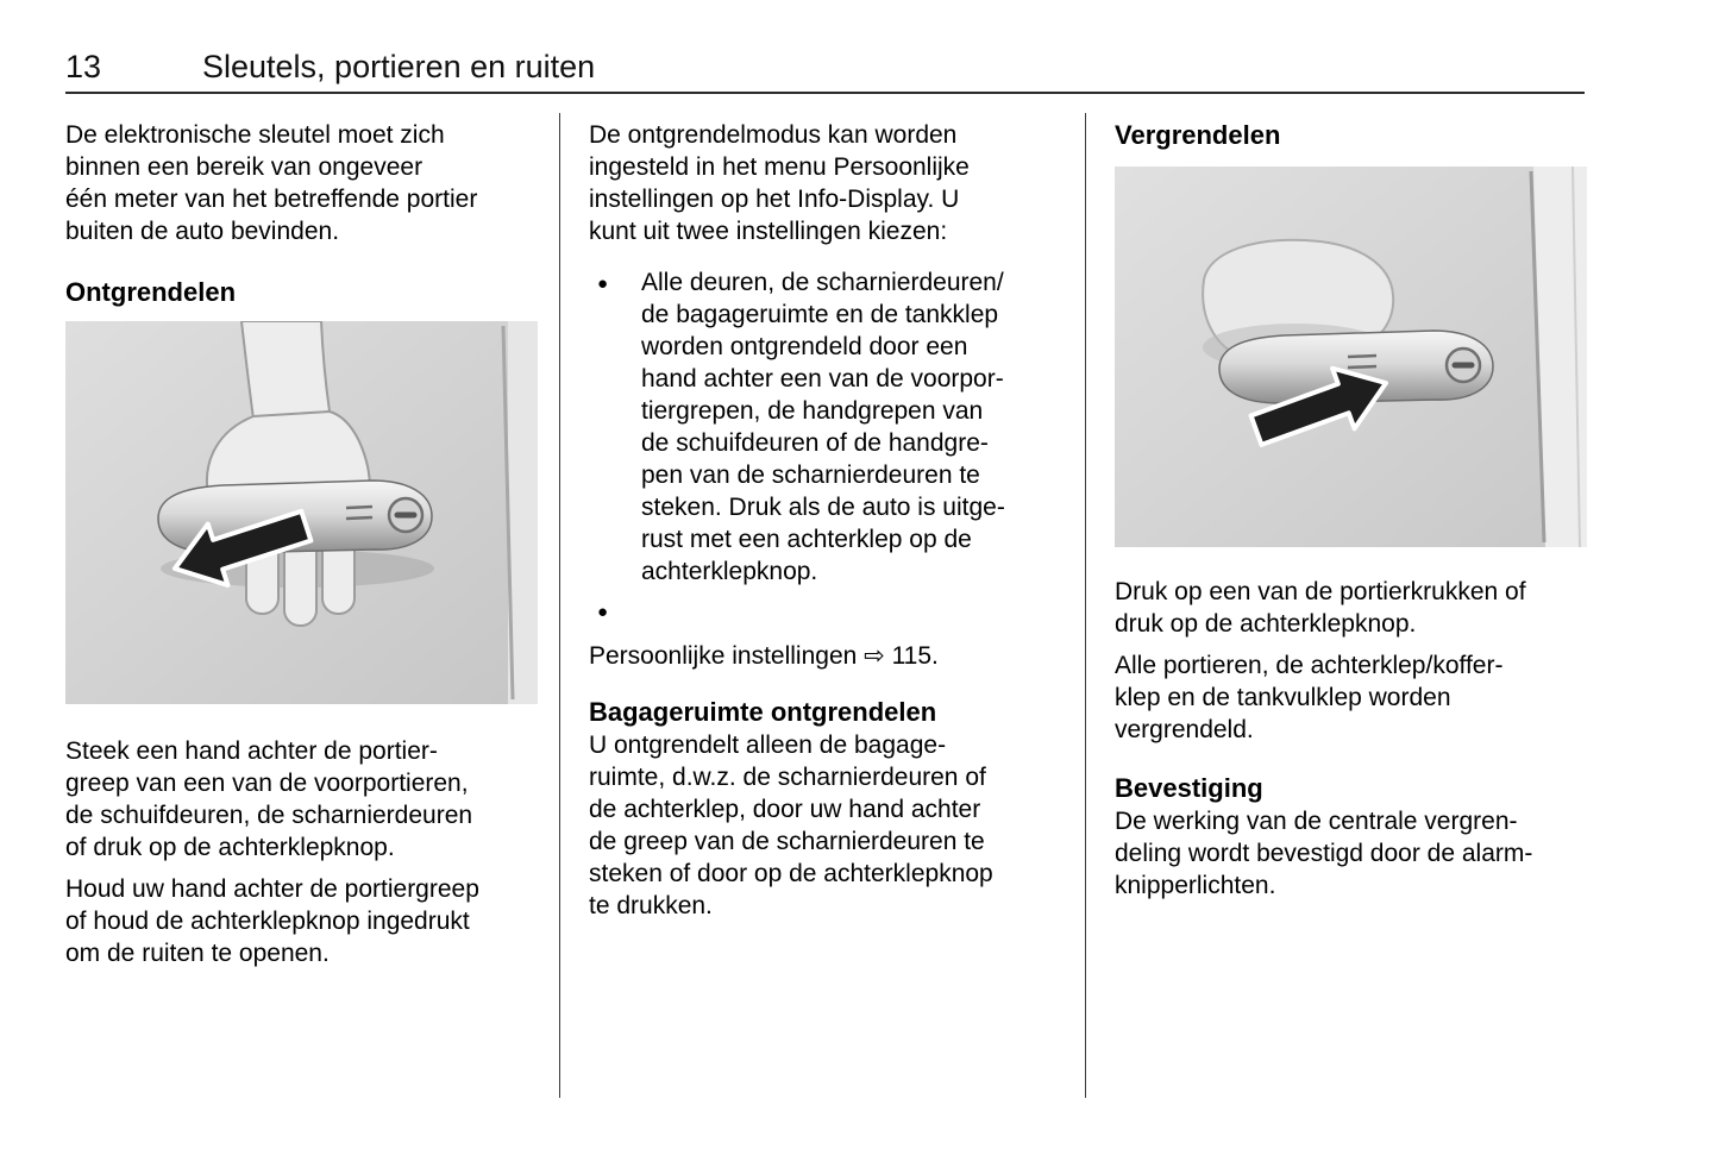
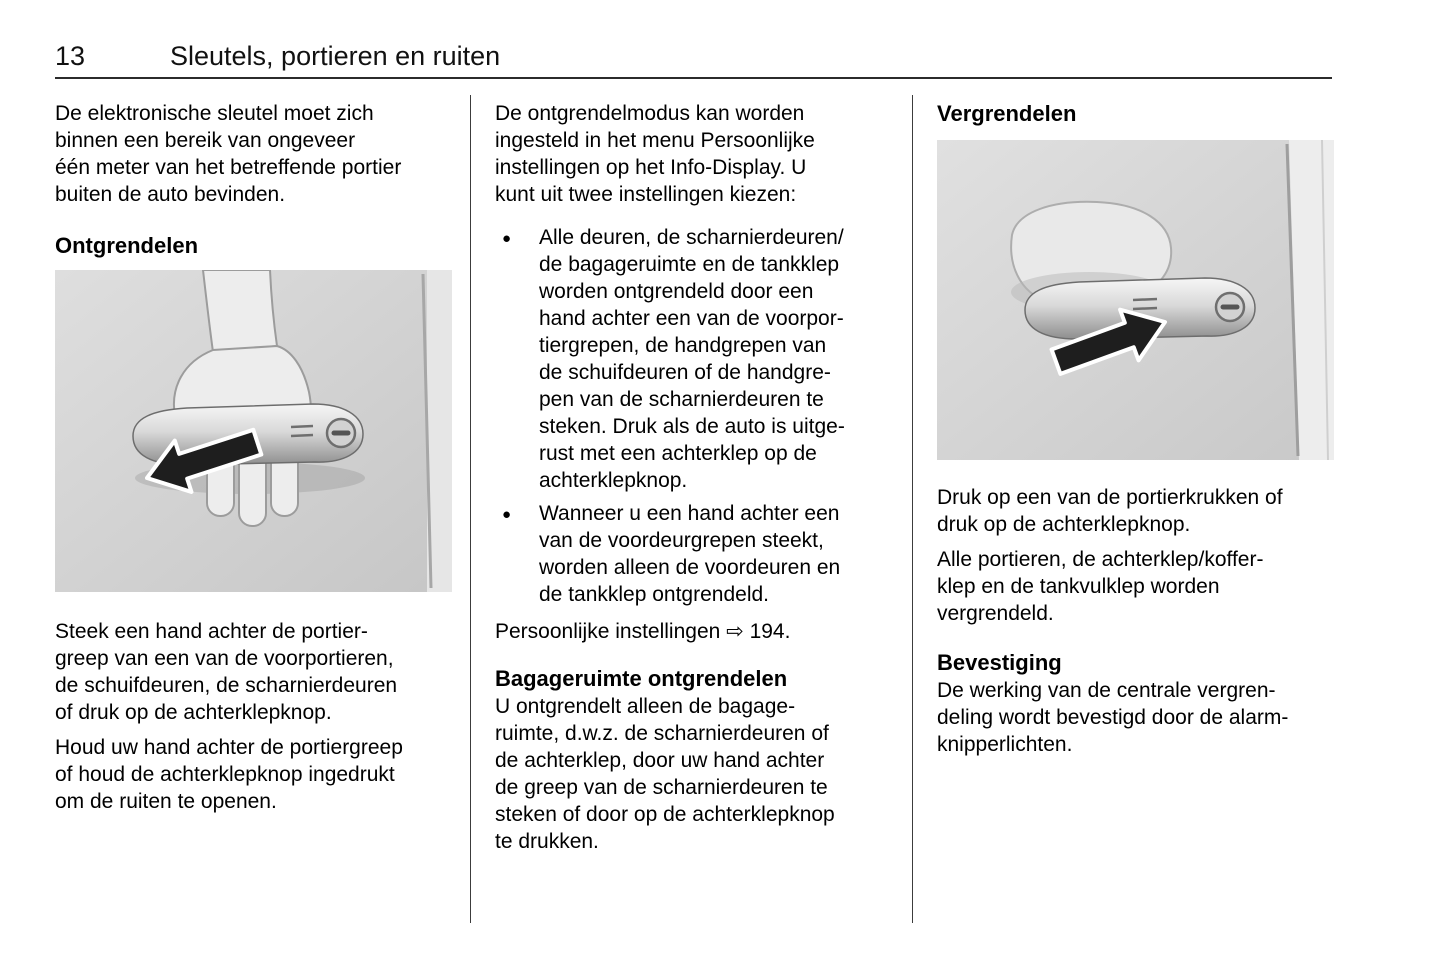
  13
  Sleutels, portieren en ruiten
  De elektronische sleutel moet zich
  binnen een bereik van ongeveer
  één meter van het betreffende portier
  buiten de auto bevinden.
  Ontgrendelen
  Steek een hand achter de portier-
  greep van een van de voorportieren,
  de schuifdeuren, de scharnierdeuren
  of druk op de achterklepknop.
  Houd uw hand achter de portiergreep
  of houd de achterklepknop ingedrukt
  om de ruiten te openen.
  De ontgrendelmodus kan worden
  ingesteld in het menu Persoonlijke
  instellingen op het Info-Display. U
  kunt uit twee instellingen kiezen:
  ●
  Alle deuren, de scharnierdeuren/
  de bagageruimte en de tankklep
  worden ontgrendeld door een
  hand achter een van de voorpor-
  tiergrepen, de handgrepen van
  de schuifdeuren of de handgre-
  pen van de scharnierdeuren te
  steken. Druk als de auto is uitge-
  rust met een achterklep op de
  achterklepknop.
  ●
+ Wanneer u een hand achter een
+ van de voordeurgrepen steekt,
+ worden alleen de voordeuren en
+ de tankklep ontgrendeld.
- Persoonlijke instellingen ⇨ 115.
+ Persoonlijke instellingen ⇨ 194.
  Bagageruimte ontgrendelen
  U ontgrendelt alleen de bagage-
  ruimte, d.w.z. de scharnierdeuren of
  de achterklep, door uw hand achter
  de greep van de scharnierdeuren te
  steken of door op de achterklepknop
  te drukken.
  Vergrendelen
  Druk op een van de portierkrukken of
  druk op de achterklepknop.
  Alle portieren, de achterklep/koffer-
  klep en de tankvulklep worden
  vergrendeld.
  Bevestiging
  De werking van de centrale vergren-
  deling wordt bevestigd door de alarm-
  knipperlichten.
